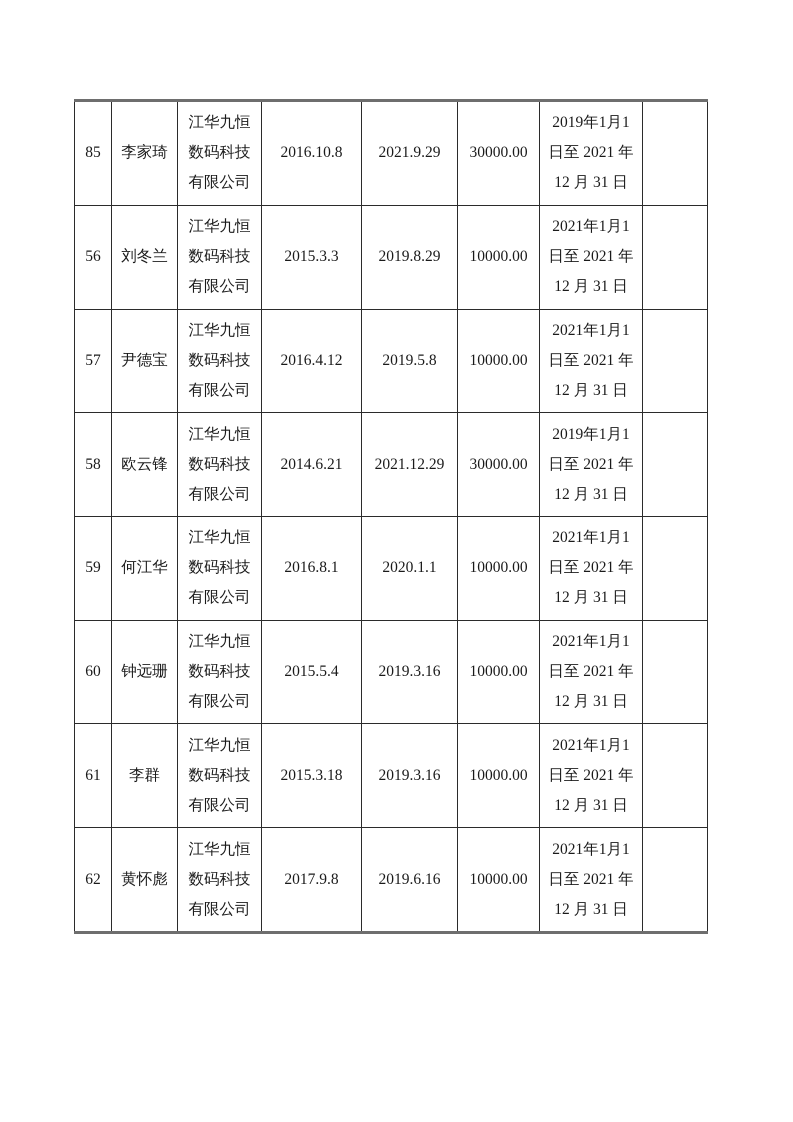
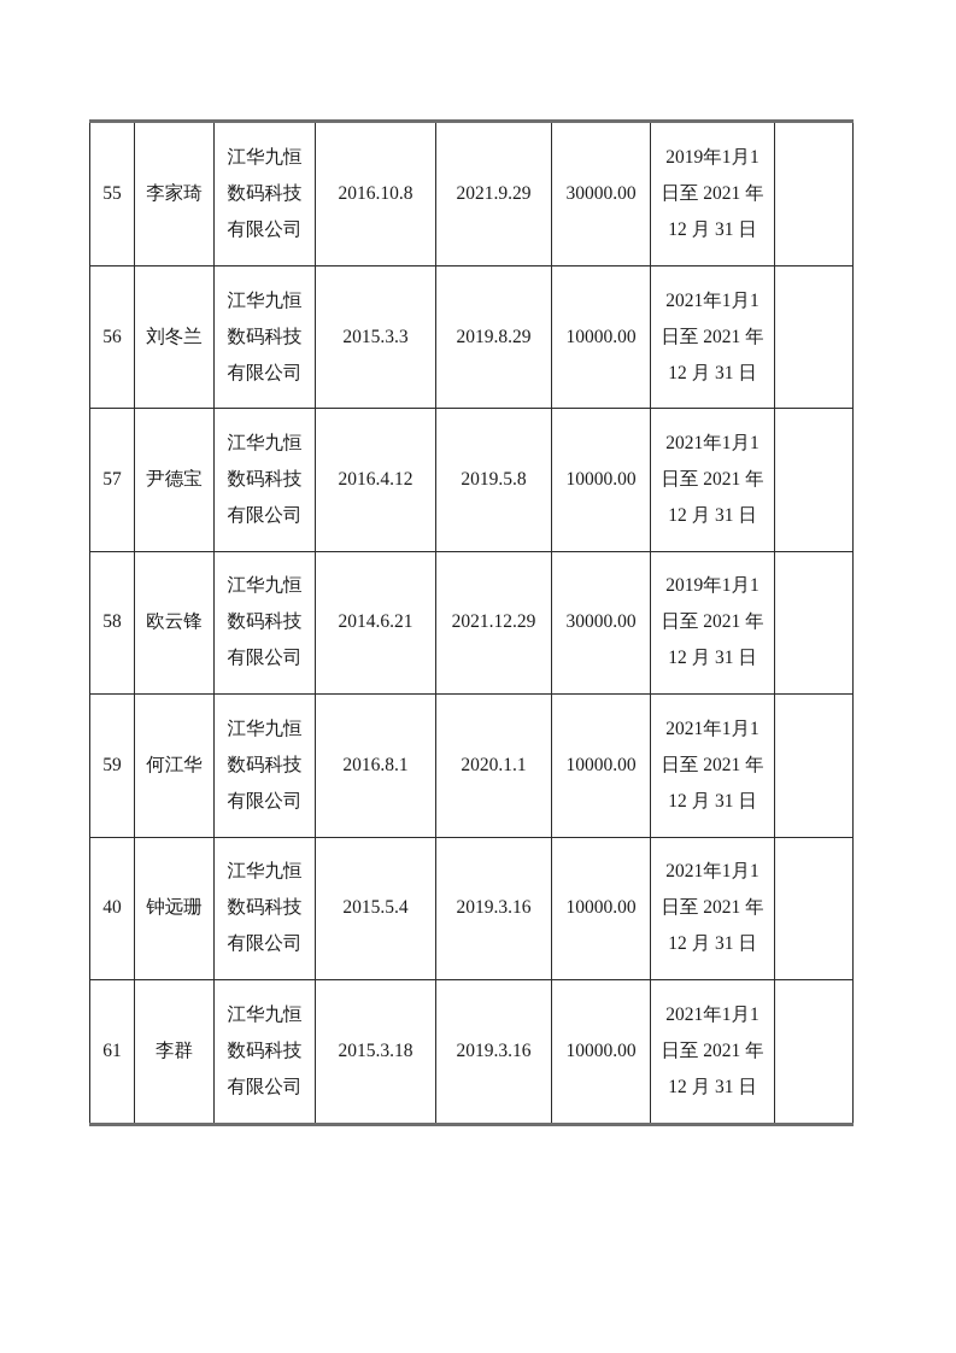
- 85	李家琦	江华九恒 数码科技 有限公司	2016.10.8	2021.9.29	30000.00	2019年1月1 日至 2021 年 12 月 31 日
+ 55	李家琦	江华九恒 数码科技 有限公司	2016.10.8	2021.9.29	30000.00	2019年1月1 日至 2021 年 12 月 31 日
  56	刘冬兰	江华九恒 数码科技 有限公司	2015.3.3	2019.8.29	10000.00	2021年1月1 日至 2021 年 12 月 31 日
  57	尹德宝	江华九恒 数码科技 有限公司	2016.4.12	2019.5.8	10000.00	2021年1月1 日至 2021 年 12 月 31 日
  58	欧云锋	江华九恒 数码科技 有限公司	2014.6.21	2021.12.29	30000.00	2019年1月1 日至 2021 年 12 月 31 日
  59	何江华	江华九恒 数码科技 有限公司	2016.8.1	2020.1.1	10000.00	2021年1月1 日至 2021 年 12 月 31 日
- 60	钟远珊	江华九恒 数码科技 有限公司	2015.5.4	2019.3.16	10000.00	2021年1月1 日至 2021 年 12 月 31 日
+ 40	钟远珊	江华九恒 数码科技 有限公司	2015.5.4	2019.3.16	10000.00	2021年1月1 日至 2021 年 12 月 31 日
  61	李群	江华九恒 数码科技 有限公司	2015.3.18	2019.3.16	10000.00	2021年1月1 日至 2021 年 12 月 31 日
- 62	黄怀彪	江华九恒 数码科技 有限公司	2017.9.8	2019.6.16	10000.00	2021年1月1 日至 2021 年 12 月 31 日
